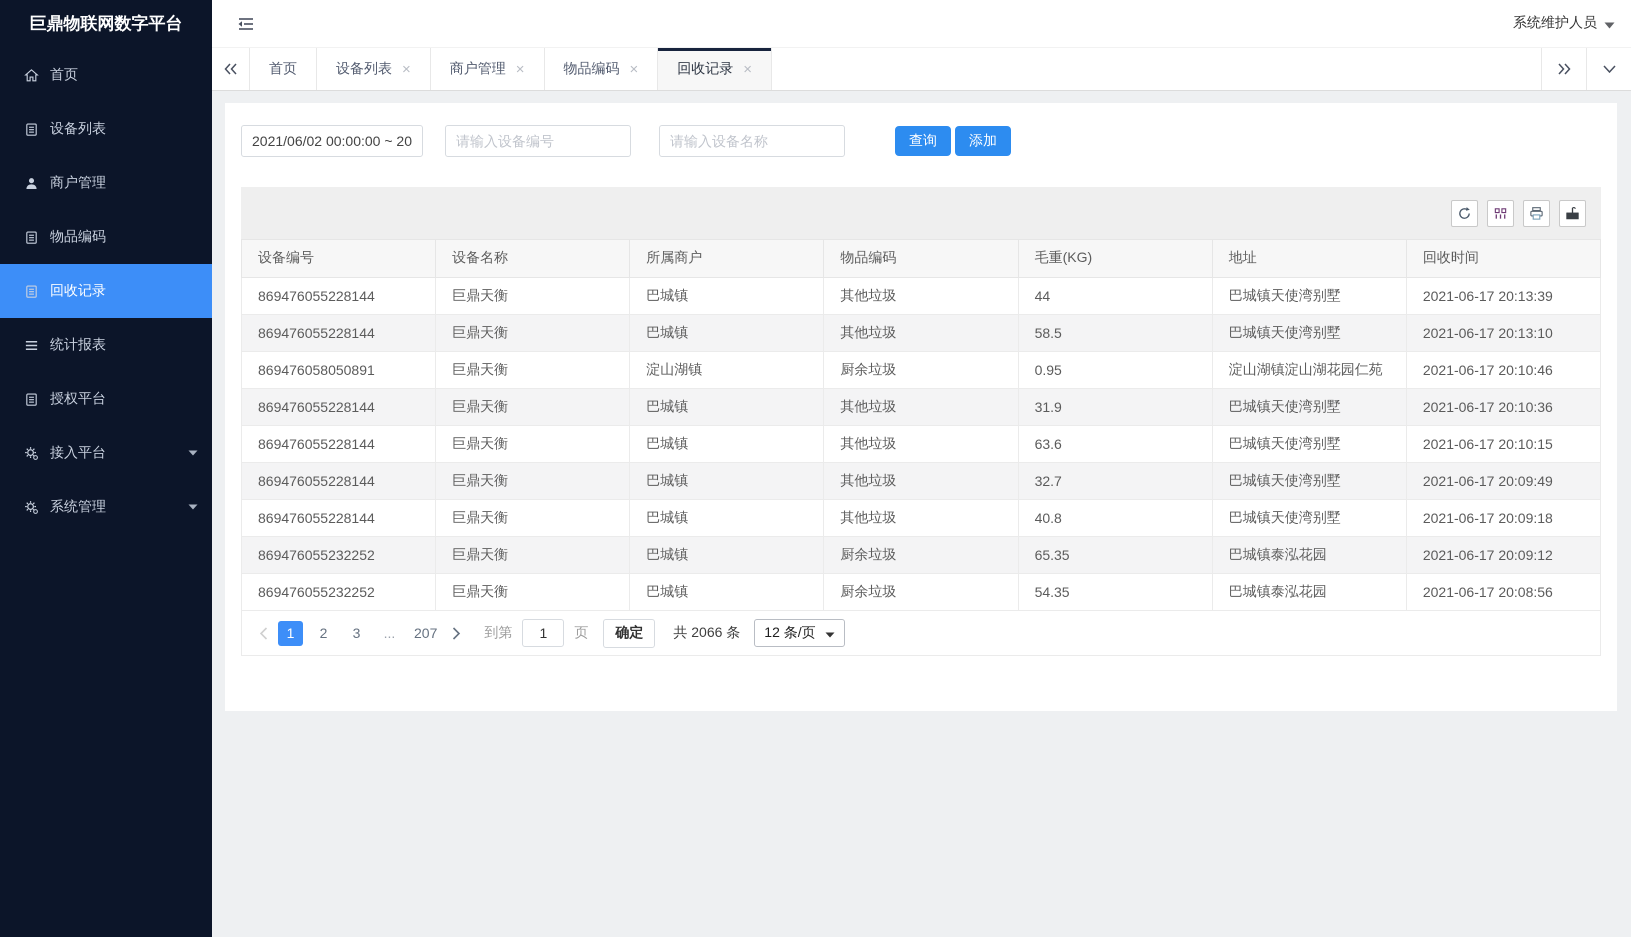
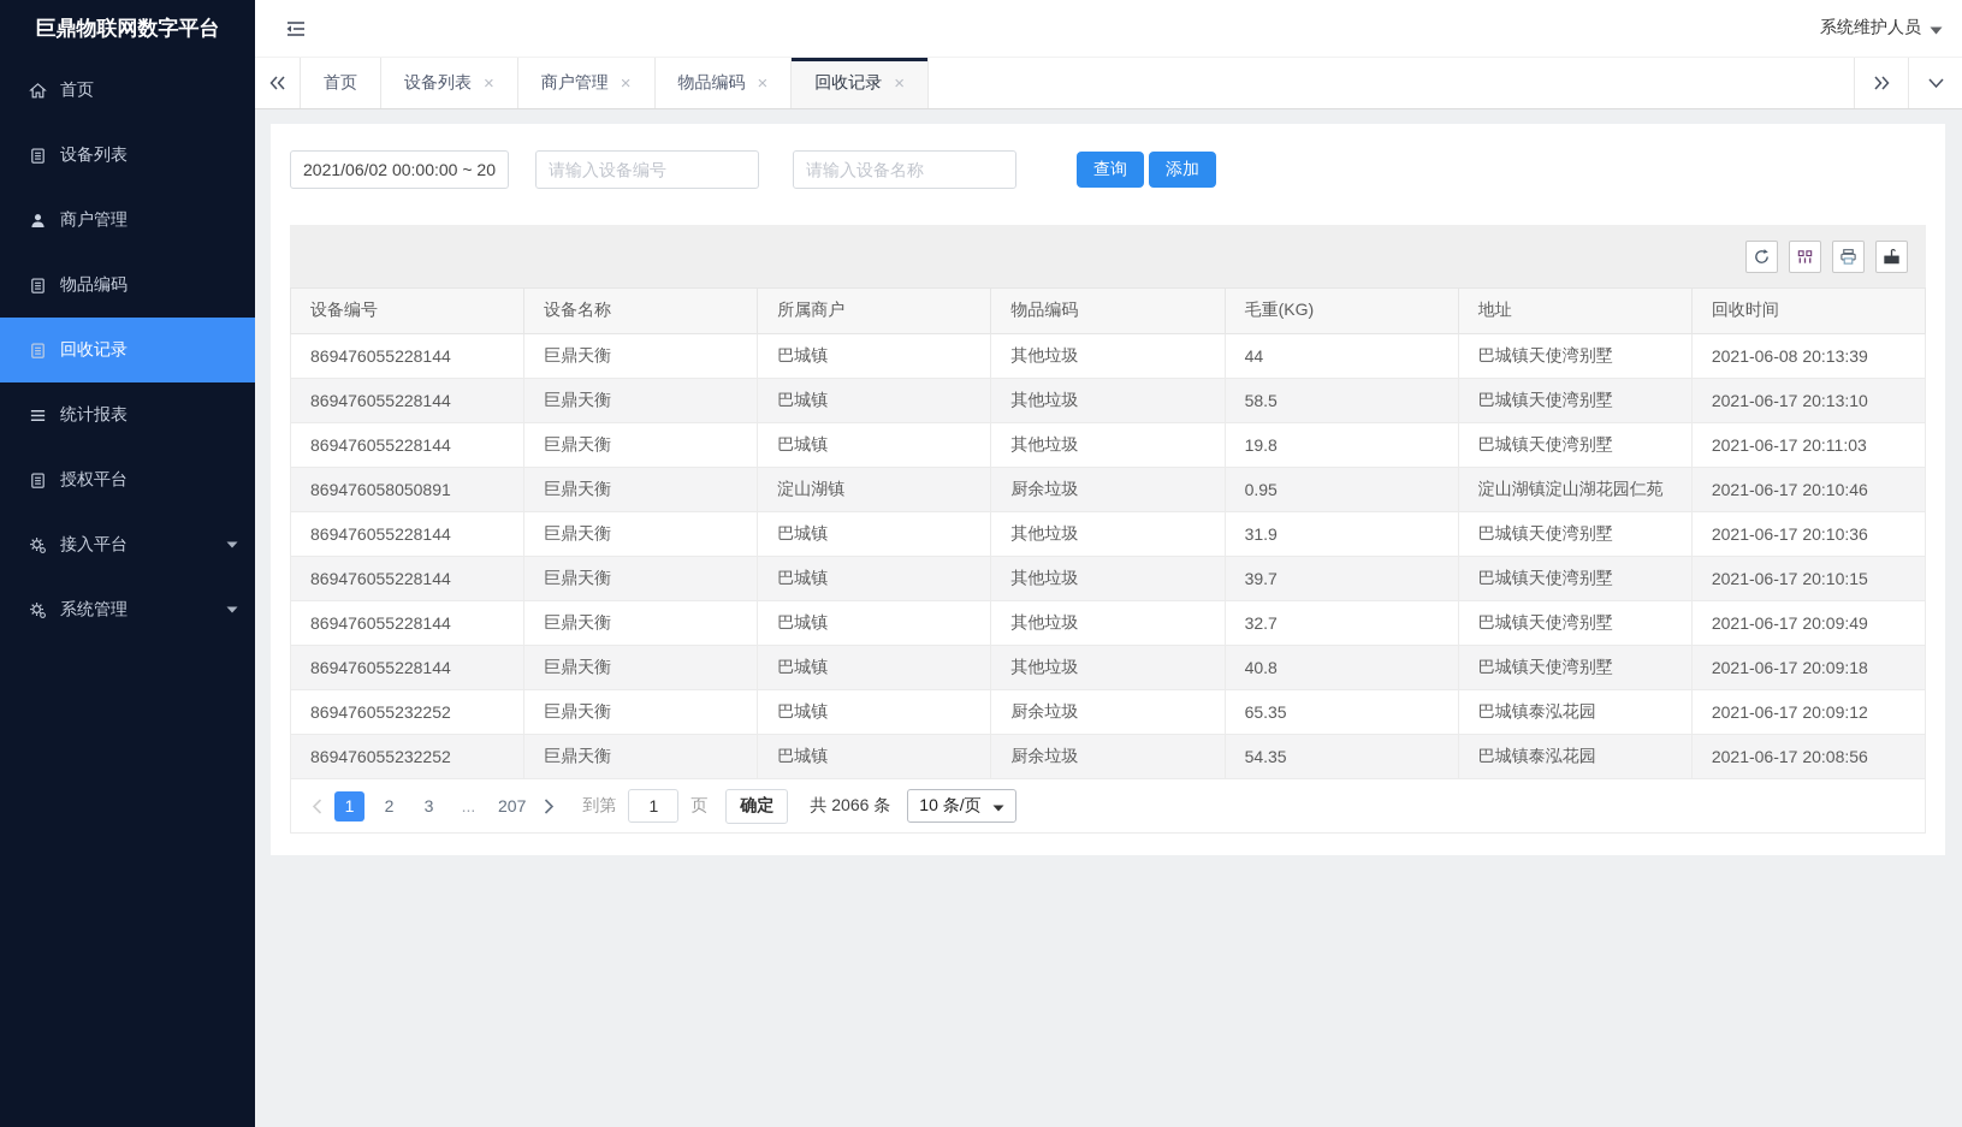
  巨鼎物联网数字平台
  首页
  设备列表
  商户管理
  物品编码
  回收记录
  统计报表
  授权平台
  接入平台
  系统管理
  系统维护人员
  首页
  设备列表
  ×
  商户管理
  ×
  物品编码
  ×
  回收记录
  ×
  2021/06/02 00:00:00 ~ 20
  请输入设备编号
  请输入设备名称
  查询
  添加
  设备编号	设备名称	所属商户	物品编码	毛重(KG)	地址	回收时间
- 869476055228144	巨鼎天衡	巴城镇	其他垃圾	44	巴城镇天使湾别墅	2021-06-17 20:13:39
+ 869476055228144	巨鼎天衡	巴城镇	其他垃圾	44	巴城镇天使湾别墅	2021-06-08 20:13:39
  869476055228144	巨鼎天衡	巴城镇	其他垃圾	58.5	巴城镇天使湾别墅	2021-06-17 20:13:10
+ 869476055228144	巨鼎天衡	巴城镇	其他垃圾	19.8	巴城镇天使湾别墅	2021-06-17 20:11:03
  869476058050891	巨鼎天衡	淀山湖镇	厨余垃圾	0.95	淀山湖镇淀山湖花园仁苑	2021-06-17 20:10:46
  869476055228144	巨鼎天衡	巴城镇	其他垃圾	31.9	巴城镇天使湾别墅	2021-06-17 20:10:36
- 869476055228144	巨鼎天衡	巴城镇	其他垃圾	63.6	巴城镇天使湾别墅	2021-06-17 20:10:15
+ 869476055228144	巨鼎天衡	巴城镇	其他垃圾	39.7	巴城镇天使湾别墅	2021-06-17 20:10:15
  869476055228144	巨鼎天衡	巴城镇	其他垃圾	32.7	巴城镇天使湾别墅	2021-06-17 20:09:49
  869476055228144	巨鼎天衡	巴城镇	其他垃圾	40.8	巴城镇天使湾别墅	2021-06-17 20:09:18
  869476055232252	巨鼎天衡	巴城镇	厨余垃圾	65.35	巴城镇泰泓花园	2021-06-17 20:09:12
  869476055232252	巨鼎天衡	巴城镇	厨余垃圾	54.35	巴城镇泰泓花园	2021-06-17 20:08:56
  1
  2
  3
  ...
  207
  到第
  1
  页
  确定
  共 2066 条
- 12 条/页
+ 10 条/页
